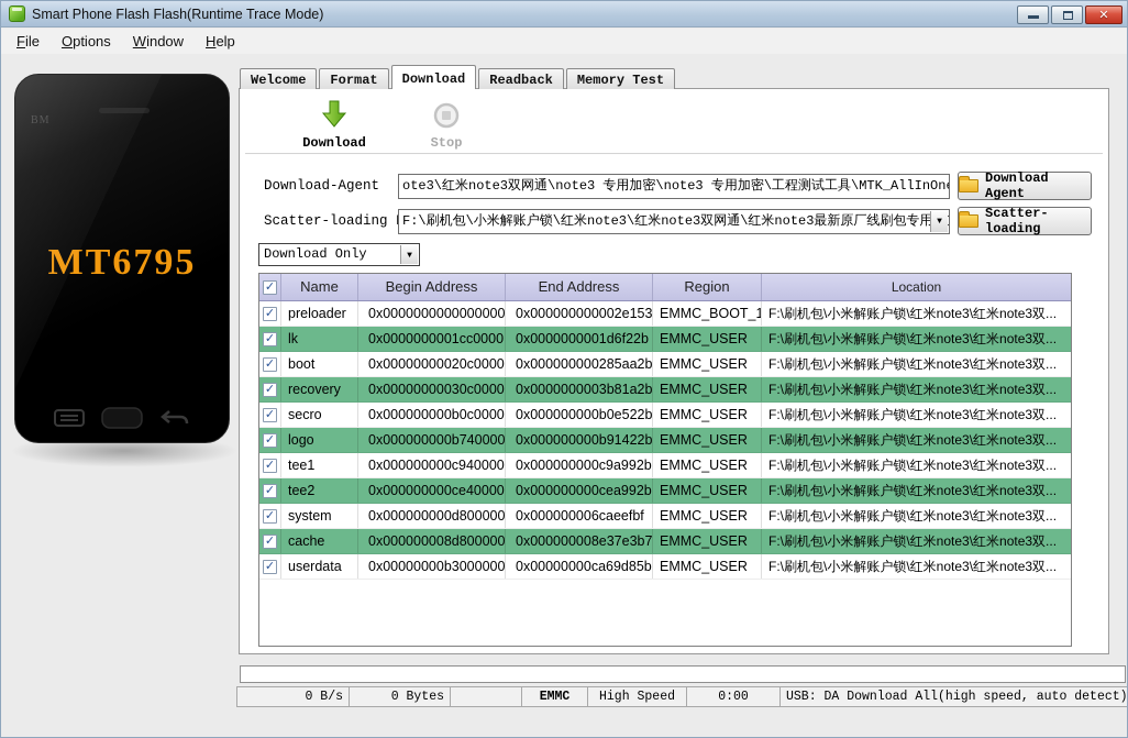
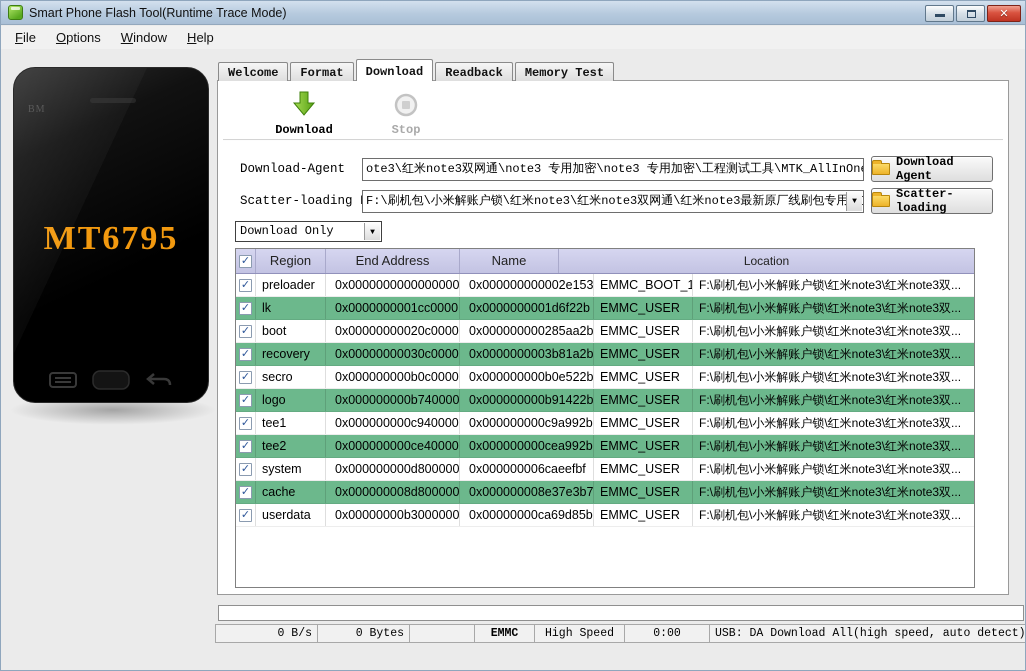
- Smart Phone Flash Flash(Runtime Trace Mode)
+ Smart Phone Flash Tool(Runtime Trace Mode)
  ✕
  File
  Options
  Window
  Help
  Welcome
  Format
  Download
  Readback
  Memory Test
  Download
  Stop
  Download-Agent
  ote3\红米note3双网通\note3 专用加密\note3 专用加密\工程测试工具\MTK_AllInOn
  Download Agent
  Scatter-loading
  F:\刷机包\小米解账户锁\红米note3\红米note3双网通\红米note3最新原厂线刷包专用
  ▼
  Scatter-loading
  Download Only
  ▼
  ✓
- Name
+ Region
- Begin Address
  End Address
- Region
+ Name
  Location
  ✓
  preloader
  0x0000000000000000
  0x000000000002e153
  EMMC_BOOT_1
  F:\刷机包\小米解账户锁\红米note3\红米note3双...
  ✓
  lk
  0x0000000001cc0000
  0x0000000001d6f22b
  EMMC_USER
  F:\刷机包\小米解账户锁\红米note3\红米note3双...
  ✓
  boot
  0x00000000020c0000
  0x000000000285aa2b
  EMMC_USER
  F:\刷机包\小米解账户锁\红米note3\红米note3双...
  ✓
  recovery
  0x00000000030c0000
  0x0000000003b81a2b
  EMMC_USER
  F:\刷机包\小米解账户锁\红米note3\红米note3双...
  ✓
  secro
  0x000000000b0c0000
  0x000000000b0e522b
  EMMC_USER
  F:\刷机包\小米解账户锁\红米note3\红米note3双...
  ✓
  logo
  0x000000000b740000
  0x000000000b91422b
  EMMC_USER
  F:\刷机包\小米解账户锁\红米note3\红米note3双...
  ✓
  tee1
  0x000000000c940000
  0x000000000c9a992b
  EMMC_USER
  F:\刷机包\小米解账户锁\红米note3\红米note3双...
  ✓
  tee2
  0x000000000ce40000
  0x000000000cea992b
  EMMC_USER
  F:\刷机包\小米解账户锁\红米note3\红米note3双...
  ✓
  system
  0x000000000d800000
  0x000000006caeefbf
  EMMC_USER
  F:\刷机包\小米解账户锁\红米note3\红米note3双...
  ✓
  cache
  0x000000008d800000
  0x000000008e37e3b7
  EMMC_USER
  F:\刷机包\小米解账户锁\红米note3\红米note3双...
  ✓
  userdata
  0x00000000b3000000
  0x00000000ca69d85b
  EMMC_USER
  F:\刷机包\小米解账户锁\红米note3\红米note3双...
  0 B/s
  0 Bytes
  EMMC
  High Speed
  0:00
  USB: DA Download All(high speed, auto detect)
